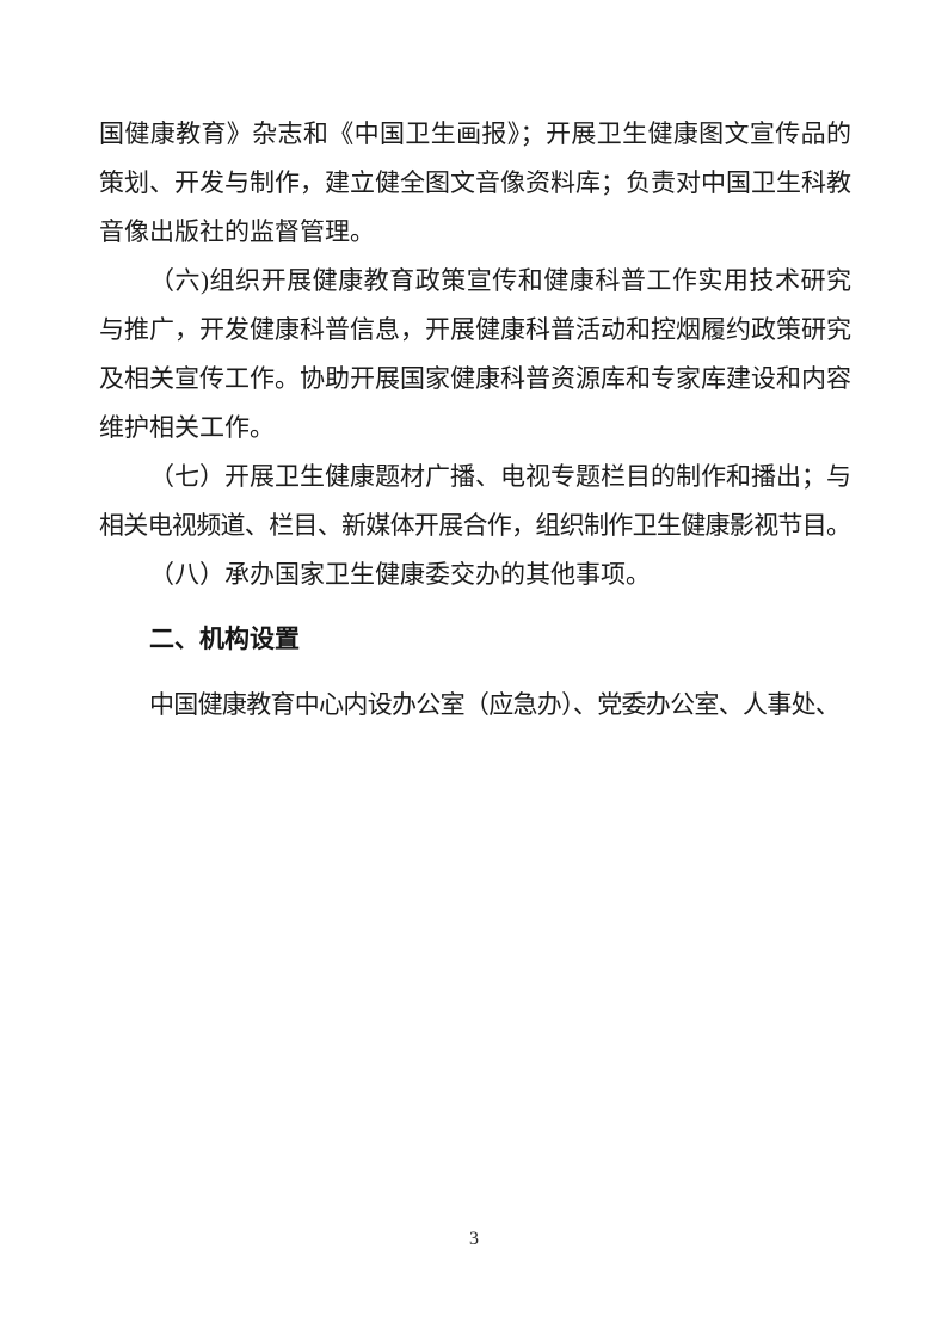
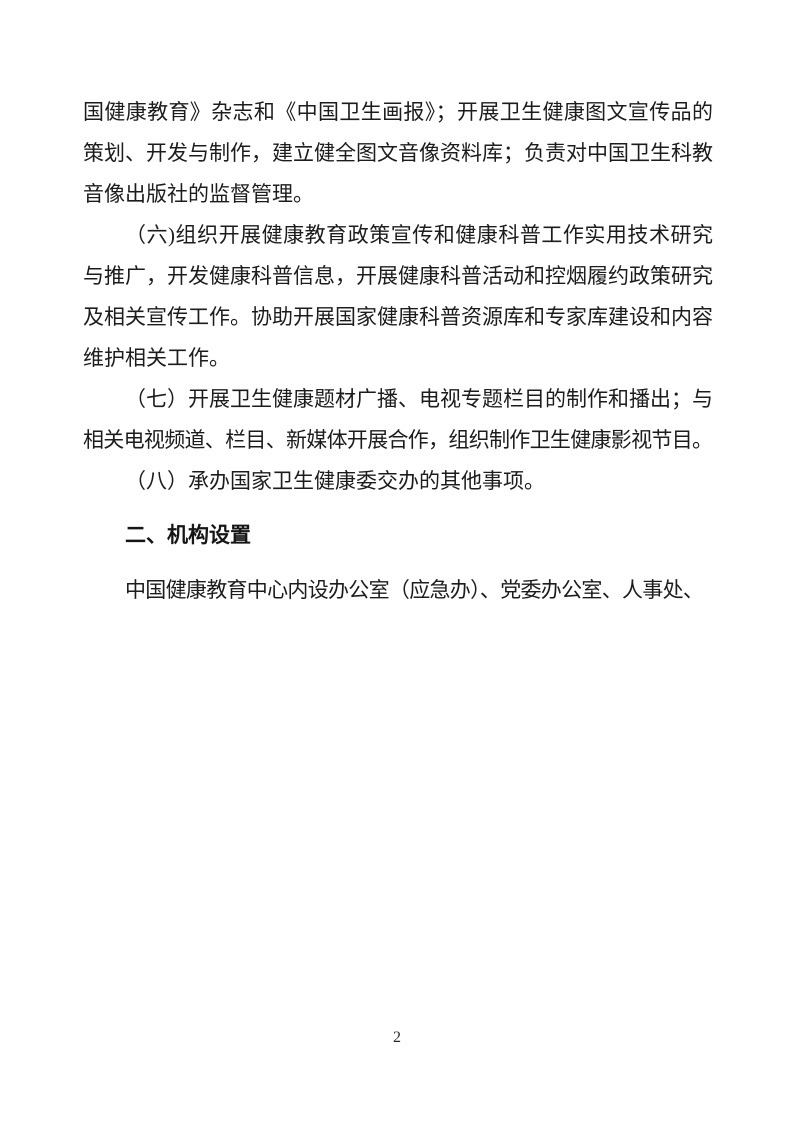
  国健康教育》杂志和《中国卫生画报》；开展卫生健康图文宣传品的
  策划、开发与制作，建立健全图文音像资料库；负责对中国卫生科教
  音像出版社的监督管理。
  （六)组织开展健康教育政策宣传和健康科普工作实用技术研究
  与推广，开发健康科普信息，开展健康科普活动和控烟履约政策研究
  及相关宣传工作。协助开展国家健康科普资源库和专家库建设和内容
  维护相关工作。
  （七）开展卫生健康题材广播、电视专题栏目的制作和播出；与
  相关电视频道、栏目、新媒体开展合作，组织制作卫生健康影视节目。
  （八）承办国家卫生健康委交办的其他事项。
  二、机构设置
  中国健康教育中心内设办公室（应急办）、党委办公室、人事处、
- 3
+ 2
